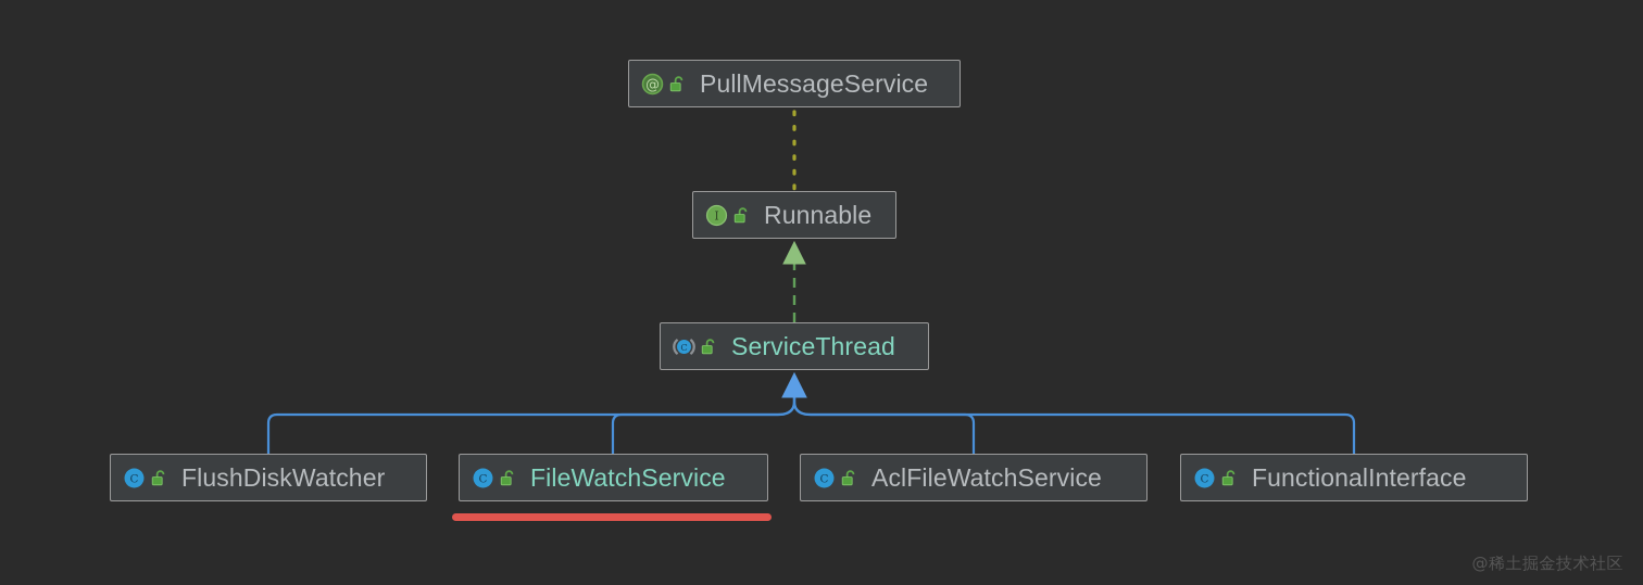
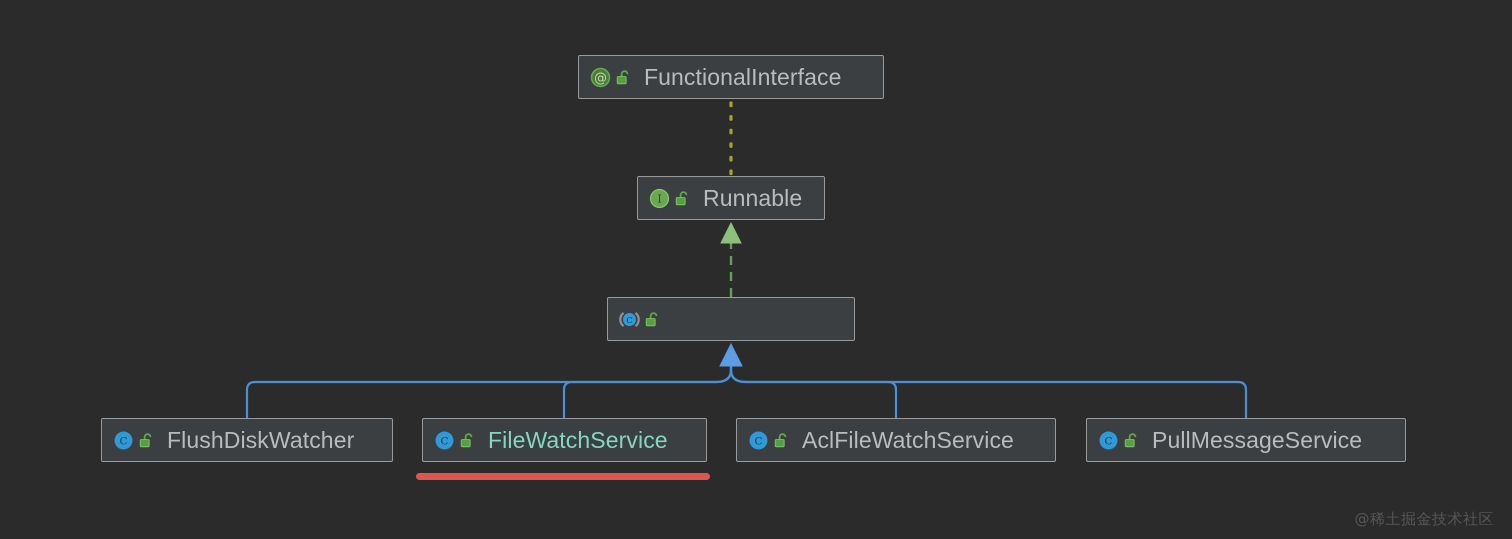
  @
- PullMessageService
+ FunctionalInterface
  I
  Runnable
  C
- ServiceThread
  C
  FlushDiskWatcher
  C
  FileWatchService
  C
  AclFileWatchService
  C
- FunctionalInterface
+ PullMessageService
  @稀土掘金技术社区
